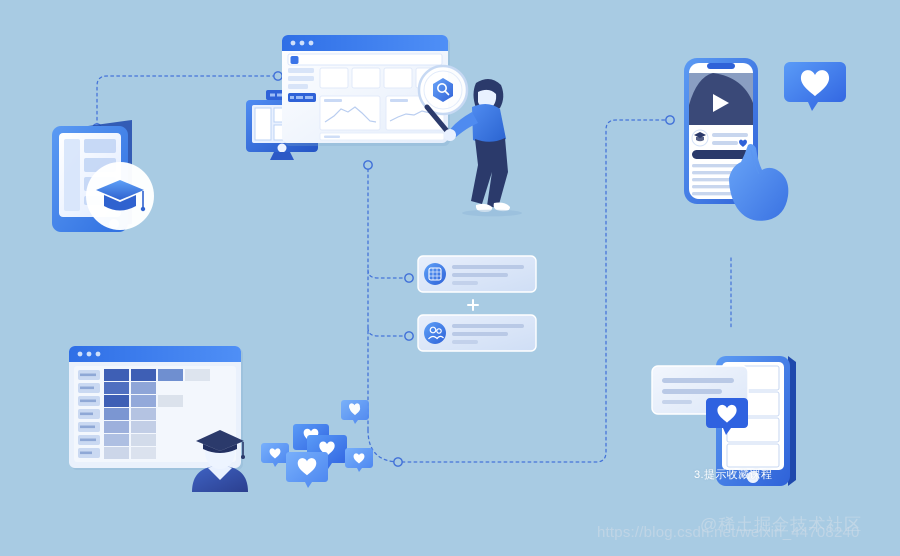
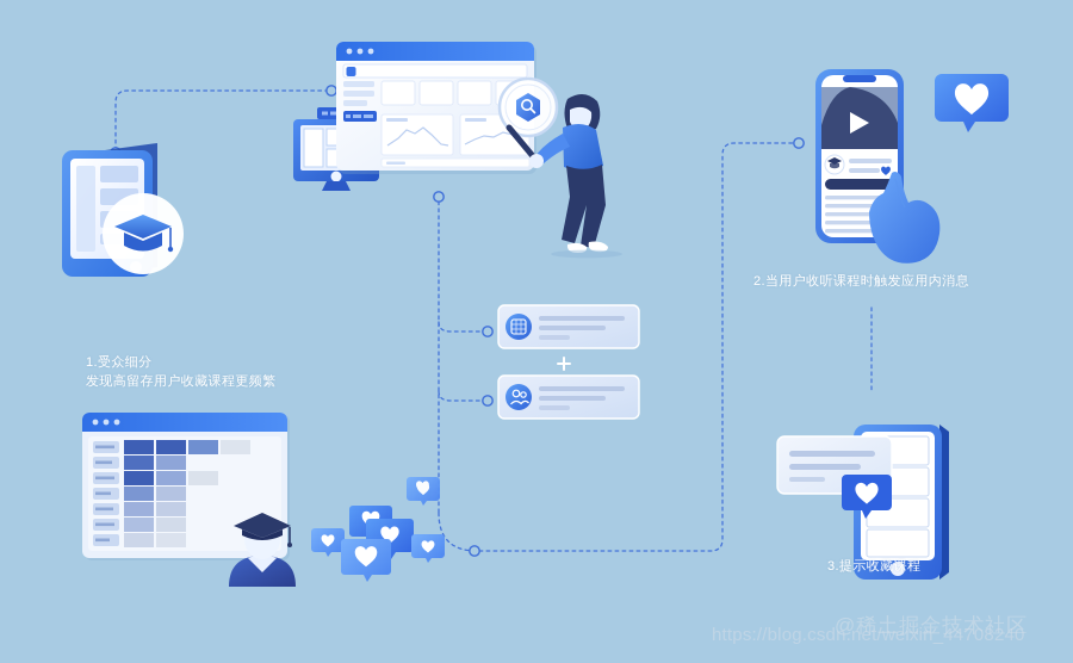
+ 1.受众细分
+ 发现高留存用户收藏课程更频繁
+ 2.当用户收听课程时触发应用内消息
  3.提示收藏课程
  https://blog.csdn.net/weixin_44708240
  @稀土掘金技术社区
